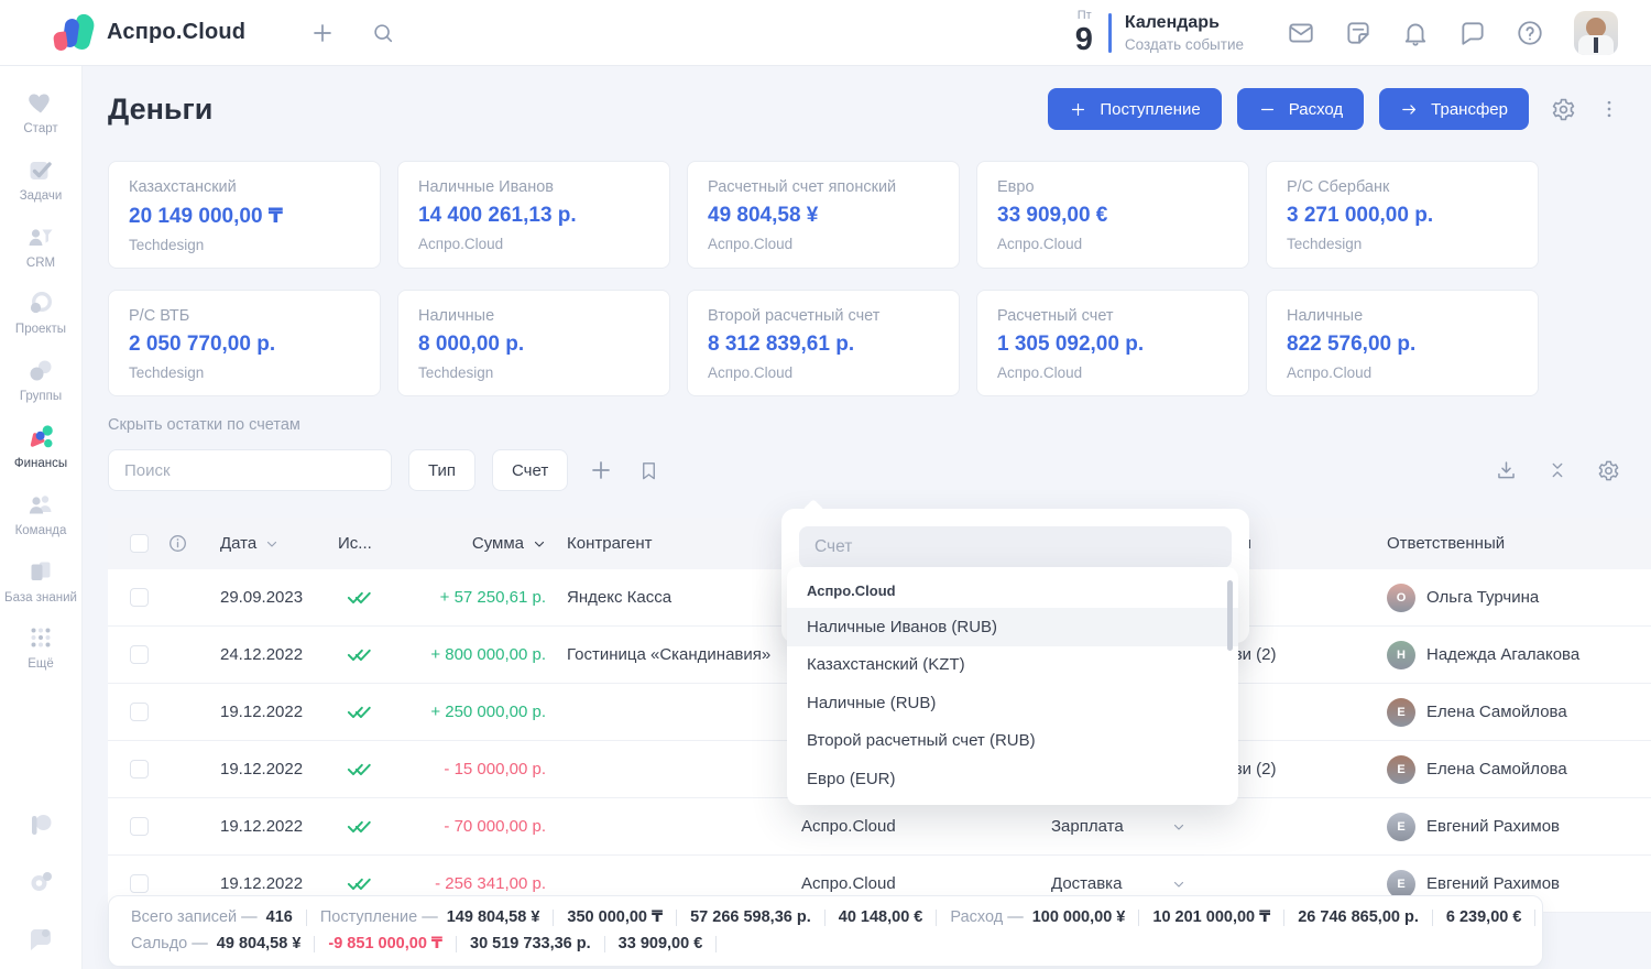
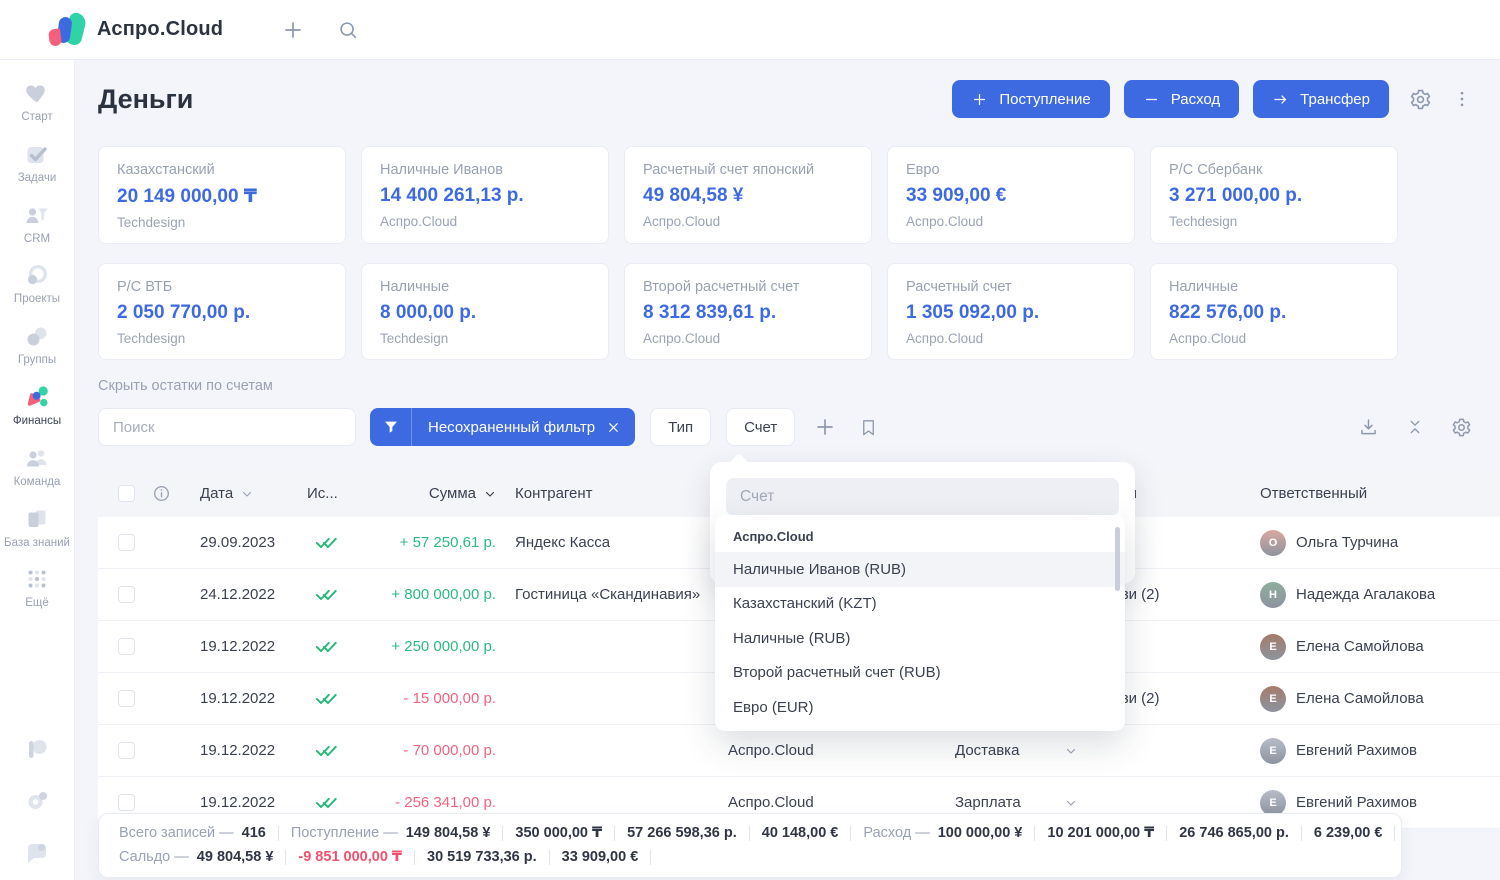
  Аспро.Cloud
- Пт
- 9
- Календарь
- Создать событие
  Старт
  Задачи
  CRM
  Проекты
  Группы
  Финансы
  Команда
  База знаний
  Ещё
  Деньги
  Поступление
  Расход
  Трансфер
  Казахстанский
  20 149 000,00 ₸
  Techdesign
  Наличные Иванов
  14 400 261,13 р.
  Аспро.Cloud
  Расчетный счет японский
  49 804,58 ¥
  Аспро.Cloud
  Евро
  33 909,00 €
  Аспро.Cloud
  Р/С Сбербанк
  3 271 000,00 р.
  Techdesign
  Р/С ВТБ
  2 050 770,00 р.
  Techdesign
  Наличные
  8 000,00 р.
  Techdesign
  Второй расчетный счет
  8 312 839,61 р.
  Аспро.Cloud
  Расчетный счет
  1 305 092,00 р.
  Аспро.Cloud
  Наличные
  822 576,00 р.
  Аспро.Cloud
  Скрыть остатки по счетам
  Поиск
+ Несохраненный фильтр
  Тип
  Счет
  Дата
  Ис...
  Сумма
  Контрагент
  Ответственный
  29.09.2023
  + 57 250,61 р.
  Яндекс Касса
  О
  Ольга Турчина
  24.12.2022
  + 800 000,00 р.
  Гостиница «Скандинавия»
  Н
  Надежда Агалакова
  19.12.2022
  + 250 000,00 р.
  Е
  Елена Самойлова
  19.12.2022
  - 15 000,00 р.
  Е
  Елена Самойлова
  19.12.2022
  - 70 000,00 р.
  Аспро.Cloud
- Зарплата
+ Доставка
  Е
  Евгений Рахимов
  19.12.2022
  - 256 341,00 р.
  Аспро.Cloud
- Доставка
+ Зарплата
  Е
  Евгений Рахимов
  Счет
  Аспро.Cloud
  Наличные Иванов (RUB)
  Казахстанский (KZT)
  Наличные (RUB)
  Второй расчетный счет (RUB)
  Евро (EUR)
  Всего записей —
  416
  Поступление —
  149 804,58 ¥
  350 000,00 ₸
  57 266 598,36 р.
  40 148,00 €
  Расход —
  100 000,00 ¥
  10 201 000,00 ₸
  26 746 865,00 р.
  6 239,00 €
  Сальдо —
  49 804,58 ¥
  -9 851 000,00 ₸
  30 519 733,36 р.
  33 909,00 €
